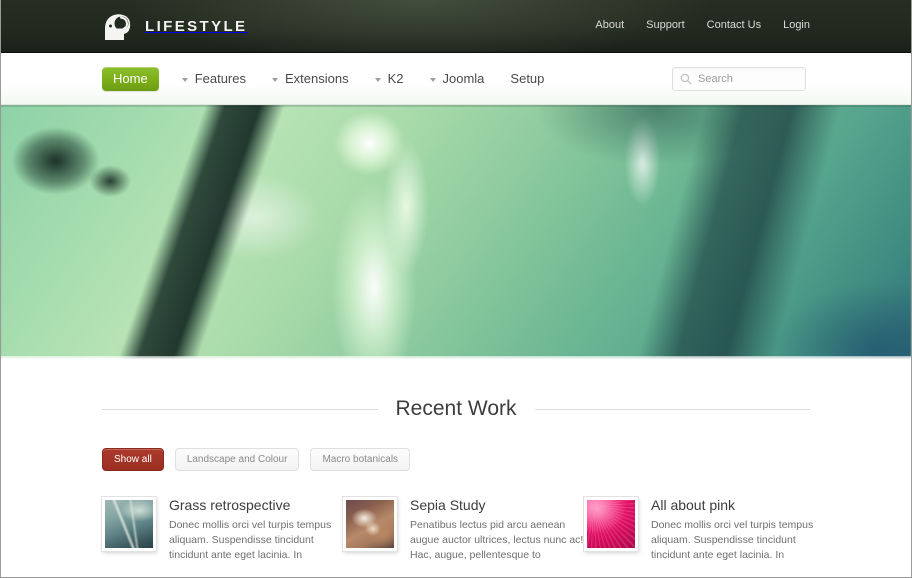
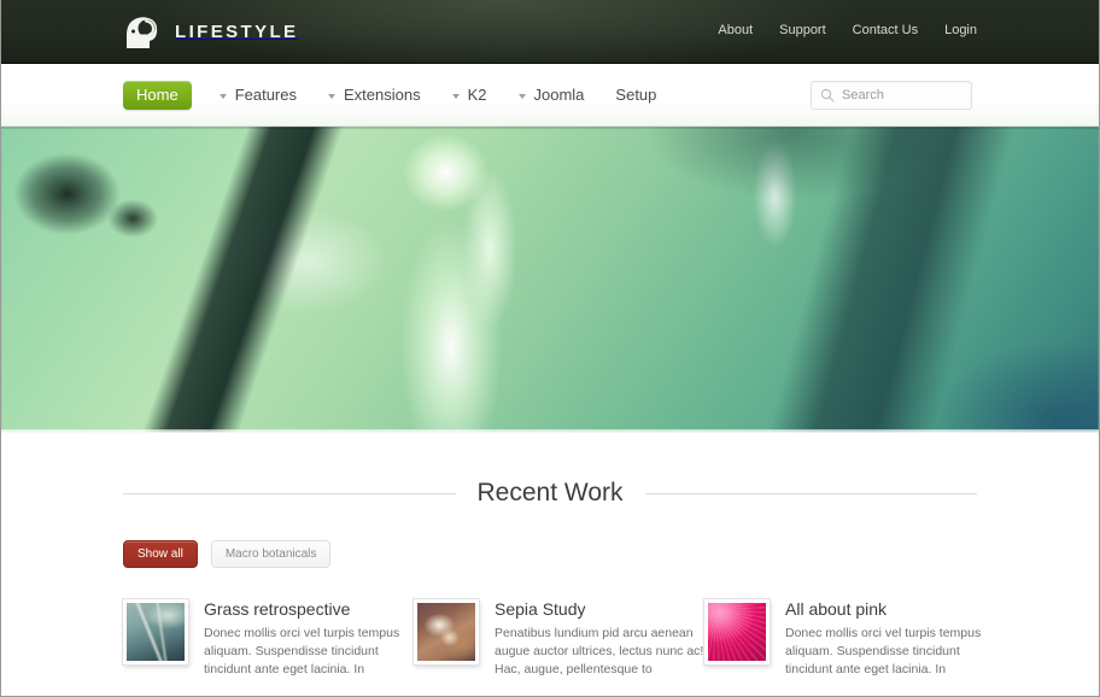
  LIFESTYLE
  About
  Support
  Contact Us
  Login
  Home
  Features
  Extensions
  K2
  Joomla
  Setup
  Search
  Recent Work
  Show all
- Landscape and Colour
  Macro botanicals
  Grass retrospective
  Donec mollis orci vel turpis tempus aliquam. Suspendisse tincidunt tincidunt ante eget lacinia. In
  Sepia Study
- Penatibus lectus pid arcu aenean augue auctor ultrices, lectus nunc ac! Hac, augue, pellentesque to
+ Penatibus lundium pid arcu aenean augue auctor ultrices, lectus nunc ac! Hac, augue, pellentesque to
  All about pink
  Donec mollis orci vel turpis tempus aliquam. Suspendisse tincidunt tincidunt ante eget lacinia. In
